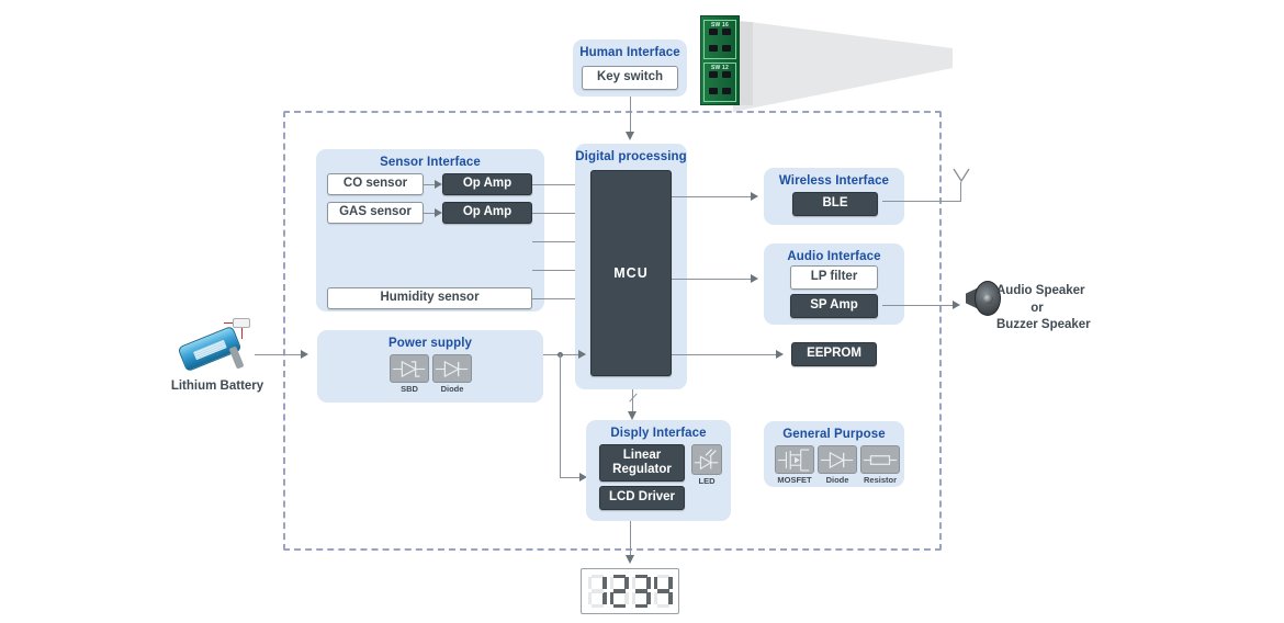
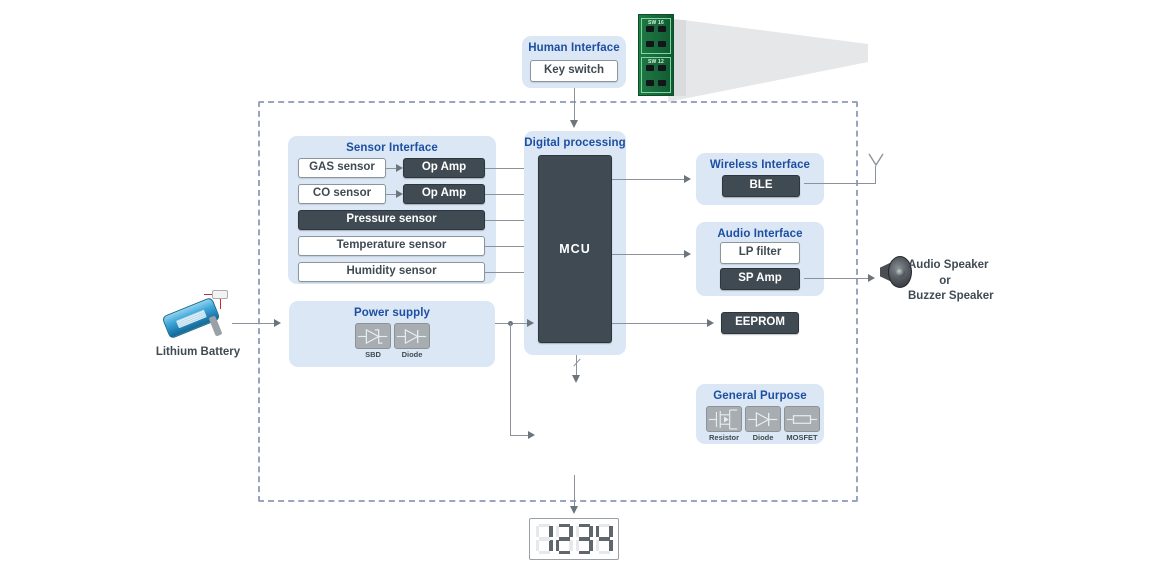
  Human Interface
  Key switch
  Sensor Interface
- CO sensor
+ GAS sensor
  Op Amp
- GAS sensor
+ CO sensor
  Op Amp
+ Pressure sensor
+ Temperature sensor
  Humidity sensor
  Digital processing
  MCU
  Wireless Interface
  BLE
  Audio Interface
  LP filter
  SP Amp
  Audio Speaker
  or
  Buzzer Speaker
  EEPROM
  General Purpose
- MOSFET
+ Resistor
  Diode
- Resistor
+ MOSFET
  Power supply
  SBD
  Diode
  Lithium Battery
- Disply Interface
- Linear
- Regulator
- LCD Driver
- LED
